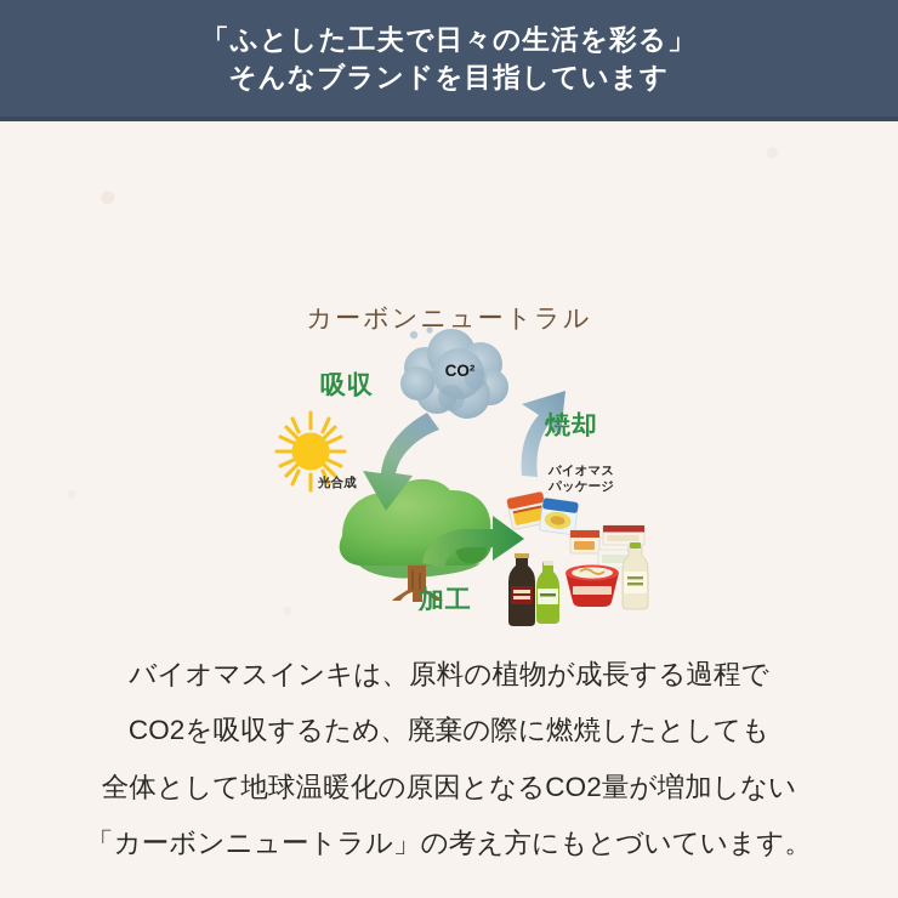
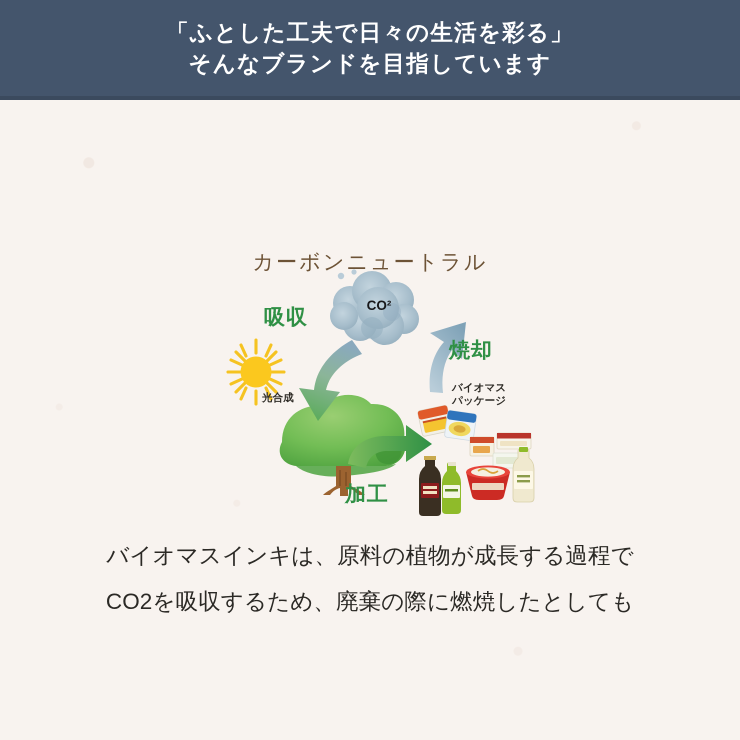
  「ふとした工夫で日々の生活を彩る」
  そんなブランドを目指しています
  カーボンニュートラル
  CO²
  吸収
  焼却
  加工
  光合成
  バイオマス
  パッケージ
  バイオマスインキは、原料の植物が成長する過程で
  CO2を吸収するため、廃棄の際に燃焼したとしても
- 全体として地球温暖化の原因となるCO2量が増加しない
- 「カーボンニュートラル」の考え方にもとづいています。
